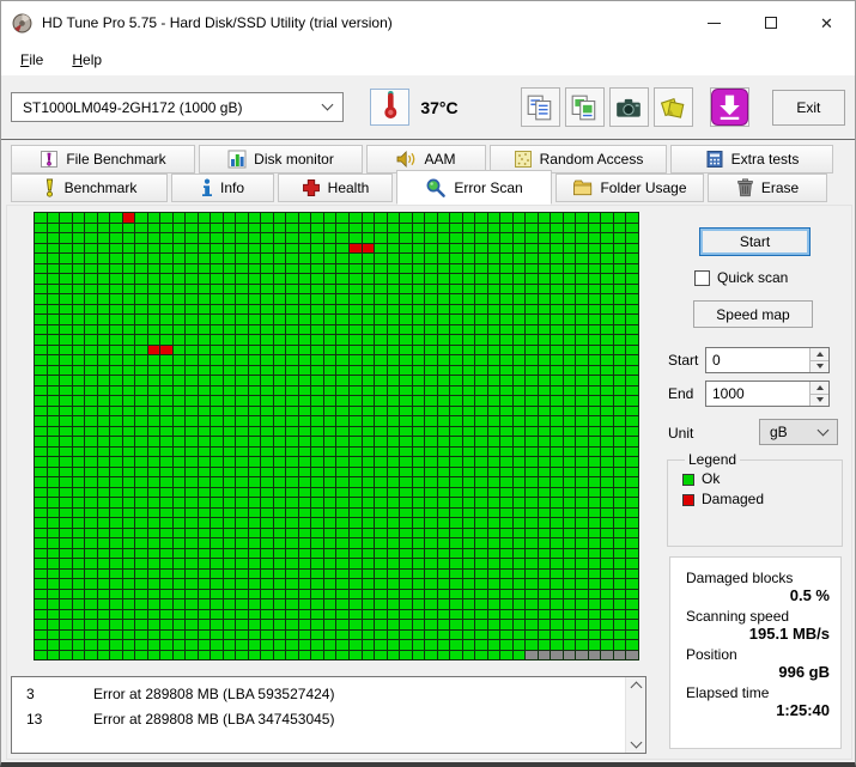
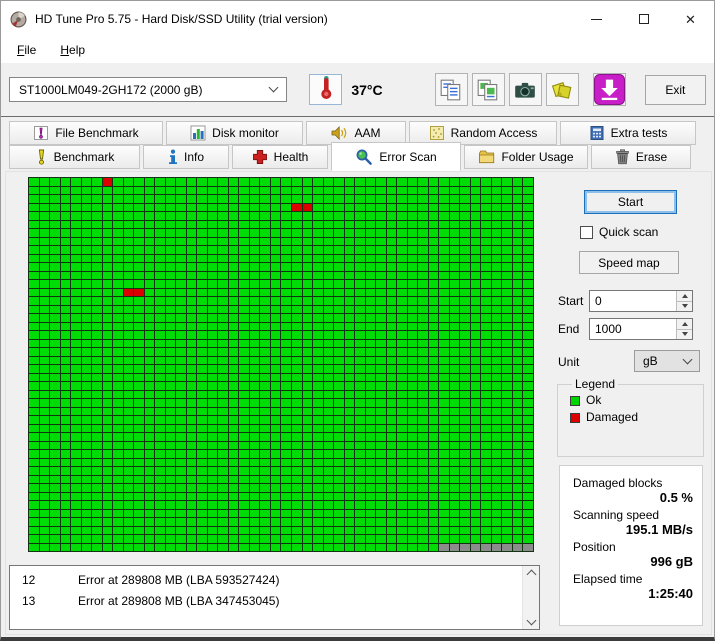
  HD Tune Pro 5.75 - Hard Disk/SSD Utility (trial version)
  ✕
  File
  Help
- ST1000LM049-2GH172 (1000 gB)
+ ST1000LM049-2GH172 (2000 gB)
  37°C
  Exit
  File Benchmark
  Disk monitor
  AAM
  Random Access
  Extra tests
  Benchmark
  Info
  Health
  Error Scan
  Folder Usage
  Erase
  Start
  Quick scan
  Speed map
  Start
  0
  End
  1000
  Unit
  gB
  Legend
  Ok
  Damaged
  Damaged blocks
  0.5 %
  Scanning speed
  195.1 MB/s
  Position
  996 gB
  Elapsed time
  1:25:40
- 3
+ 12
  Error at 289808 MB (LBA 593527424)
  13
  Error at 289808 MB (LBA 347453045)
